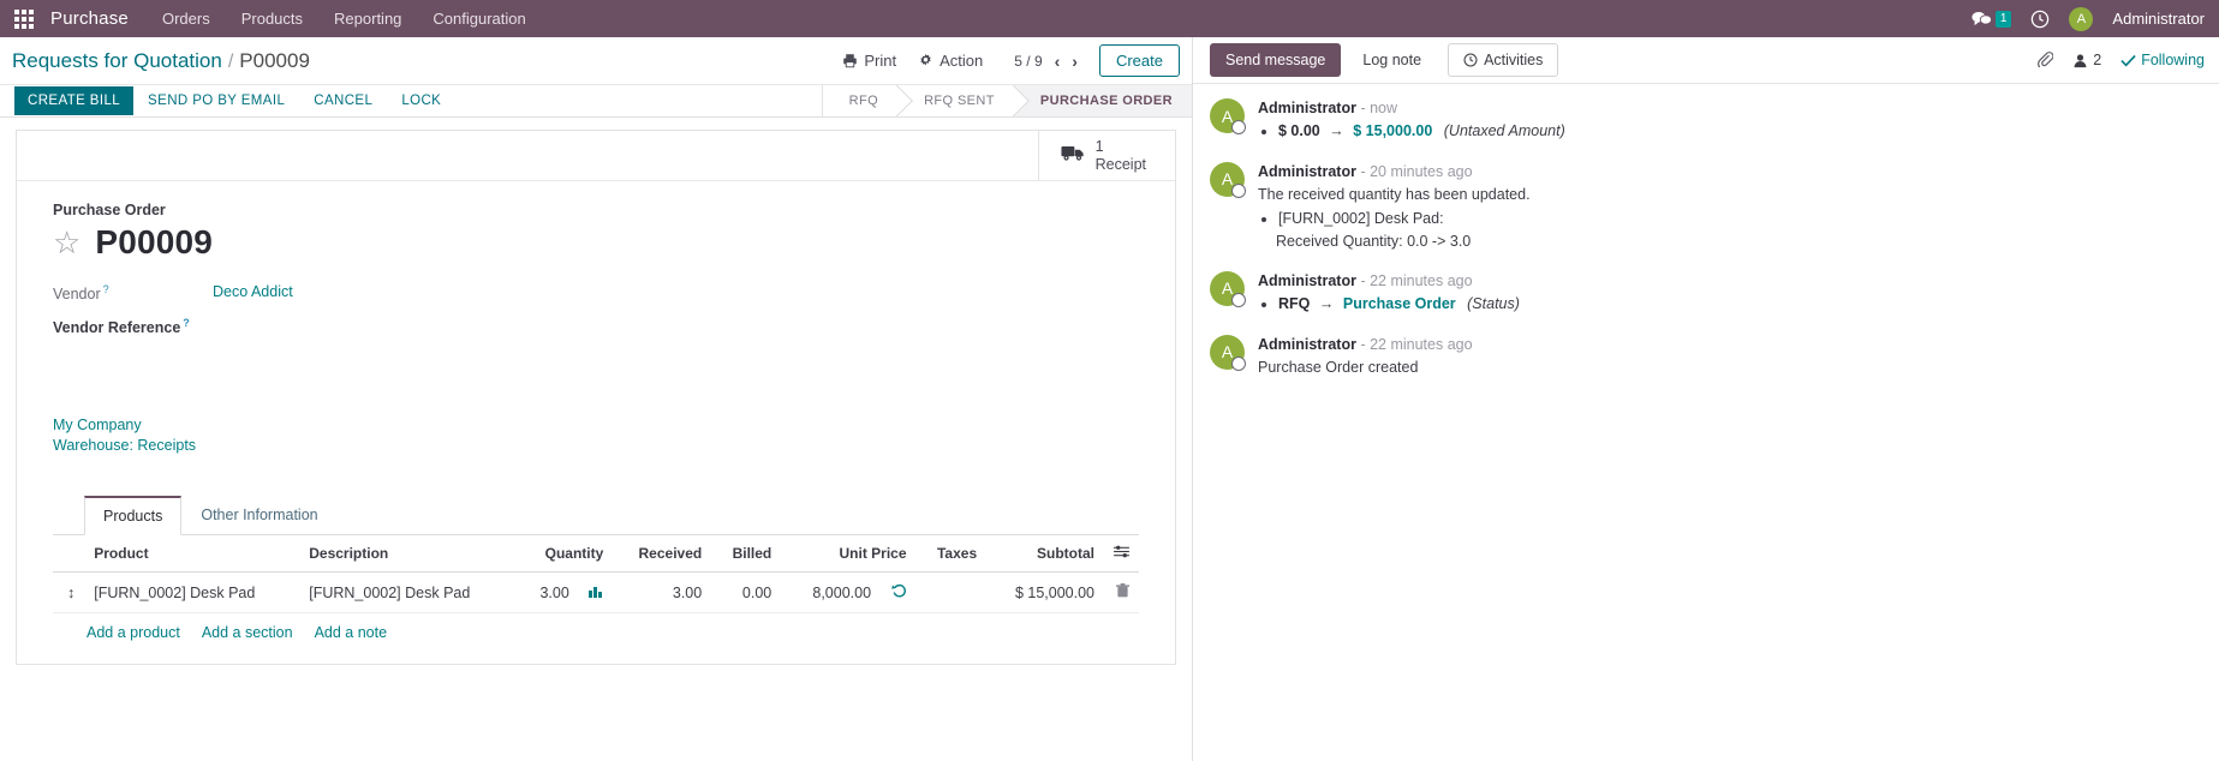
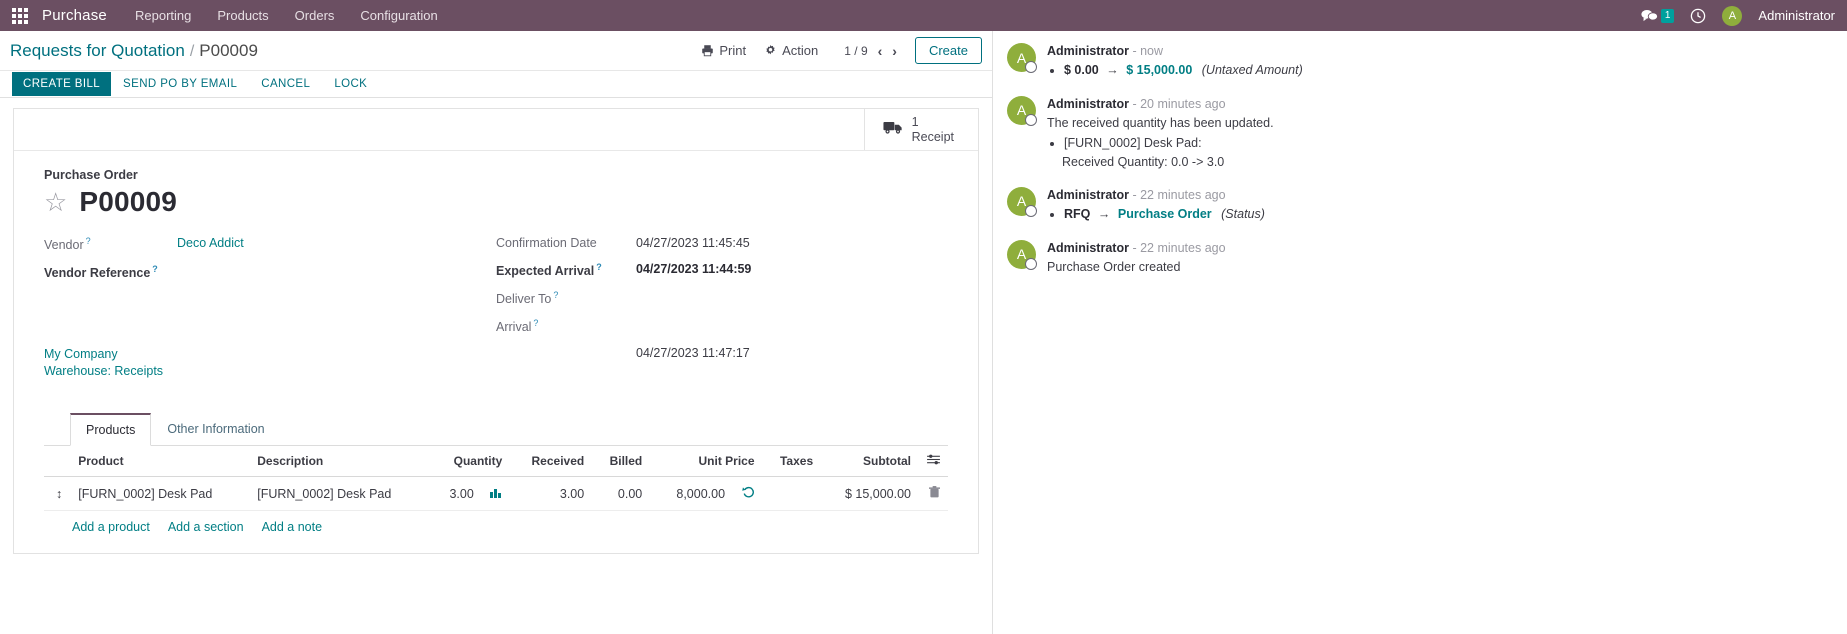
  Purchase
- Orders
+ Reporting
  Products
- Reporting
+ Orders
  Configuration
  1
  A
  Administrator
  Requests for Quotation
  /
  P00009
  Print
  Action
- 5 / 9
+ 1 / 9
  ‹
  ›
  Create
  CREATE BILL
  SEND PO BY EMAIL
  CANCEL
  LOCK
- RFQ
- RFQ SENT
- PURCHASE ORDER
  1
  Receipt
  Purchase Order
  ☆
  P00009
  Vendor ?
  Deco Addict
  Vendor Reference ?
  My Company Warehouse: Receipts
+ Confirmation Date
+ 04/27/2023 11:45:45
+ Expected Arrival ?
+ 04/27/2023 11:44:59
+ Deliver To ?
+ Arrival ?
+ 04/27/2023 11:47:17
  Products
  Other Information
  	Product	Description	Quantity	Received	Billed	Unit Price	Taxes	Subtotal
  ↕	[FURN_0002] Desk Pad	[FURN_0002] Desk Pad	3.00	3.00	0.00	8,000.00		$ 15,000.00
  Add a product
  Add a section
  Add a note
- Send message
- Log note
- Activities
- 2
- Following
  A
  Administrator - now
  $ 0.00 → $ 15,000.00 (Untaxed Amount)
  A
  Administrator - 20 minutes ago
  The received quantity has been updated.
  [FURN_0002] Desk Pad:
  Received Quantity: 0.0 -> 3.0
  A
  Administrator - 22 minutes ago
  RFQ → Purchase Order (Status)
  A
  Administrator - 22 minutes ago
  Purchase Order created
